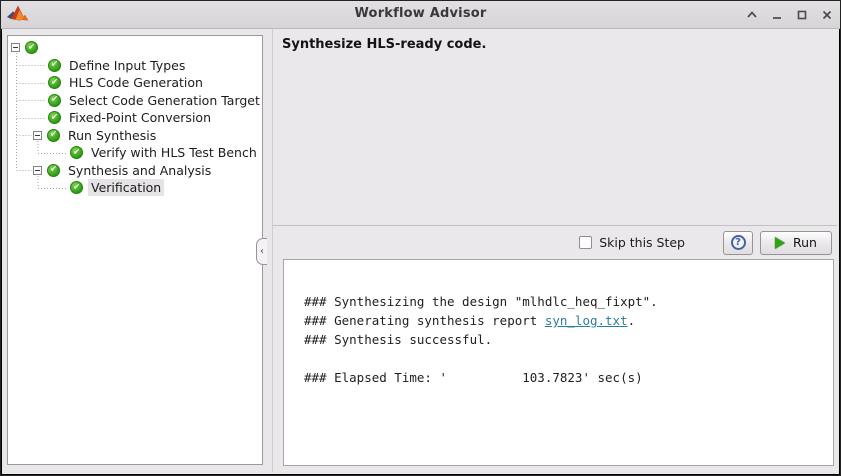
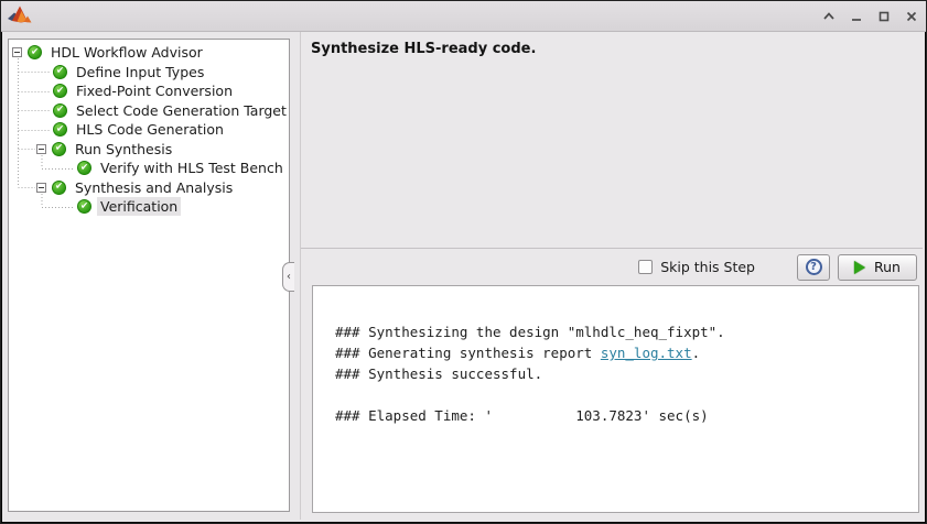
- Workflow Advisor
  ✔
+ HDL Workflow Advisor
  ✔
  Define Input Types
  ✔
- HLS Code Generation
+ Fixed-Point Conversion
  ✔
  Select Code Generation Target
  ✔
- Fixed-Point Conversion
+ HLS Code Generation
  ✔
  Run Synthesis
  ✔
  Verify with HLS Test Bench
  ✔
  Synthesis and Analysis
  ✔
  Verification
  ‹
  Synthesize HLS-ready code.
  Skip this Step
  ?
  Run
  ### Synthesizing the design "mlhdlc_heq_fixpt".
  ### Generating synthesis report syn_log.txt.
  ### Synthesis successful.
  ### Elapsed Time: ' 103.7823' sec(s)
